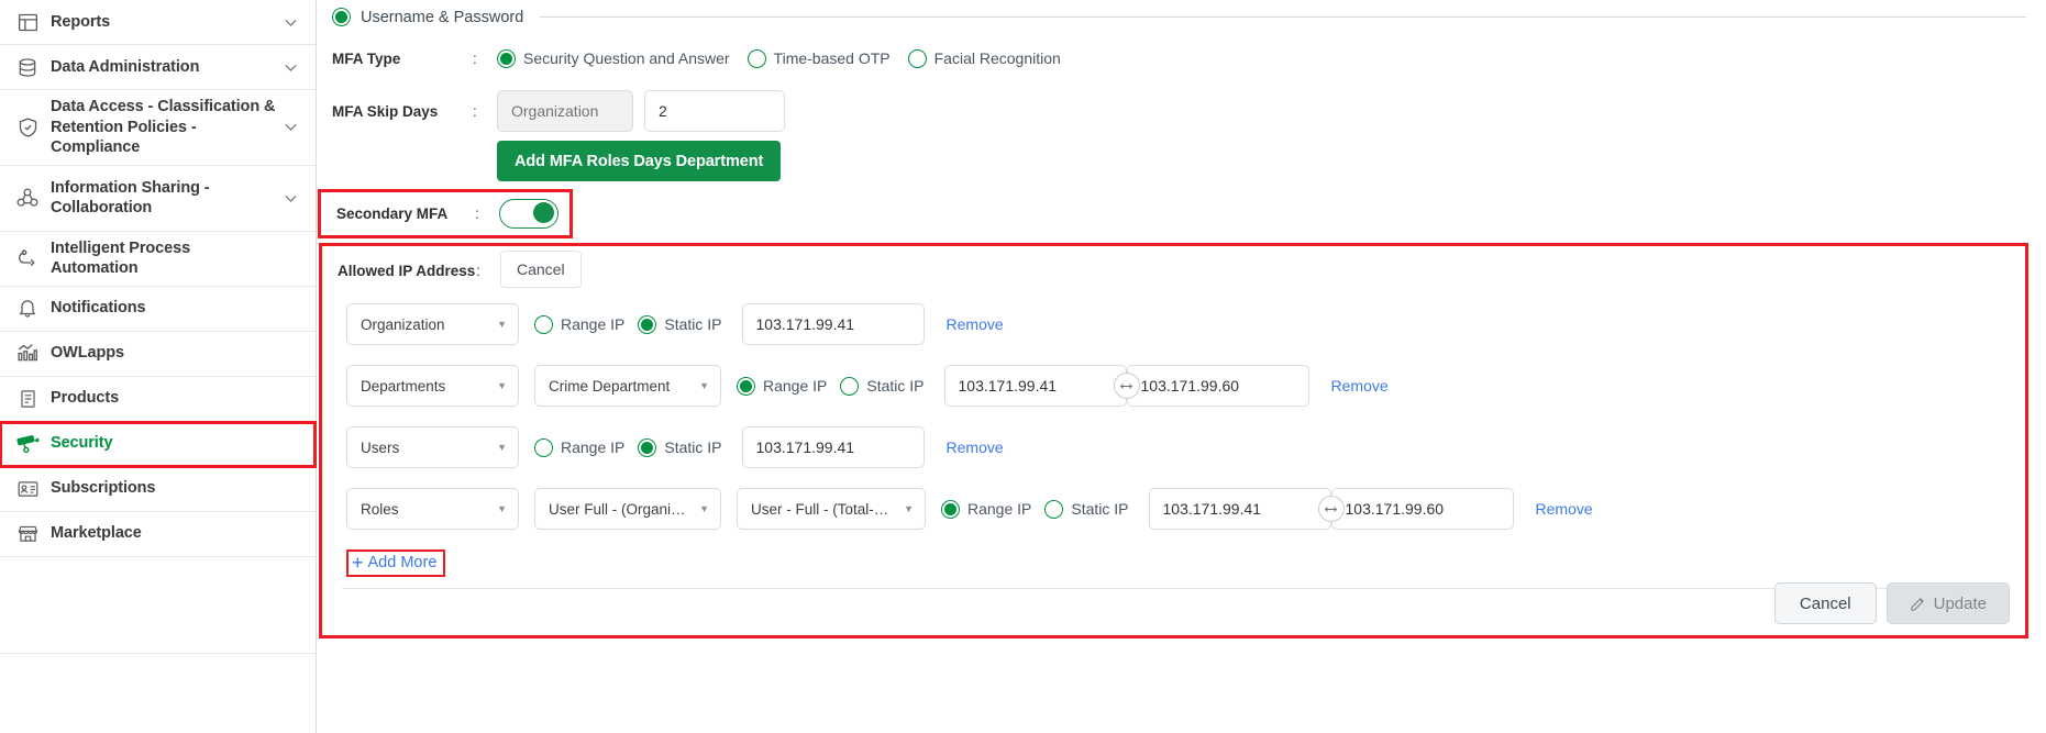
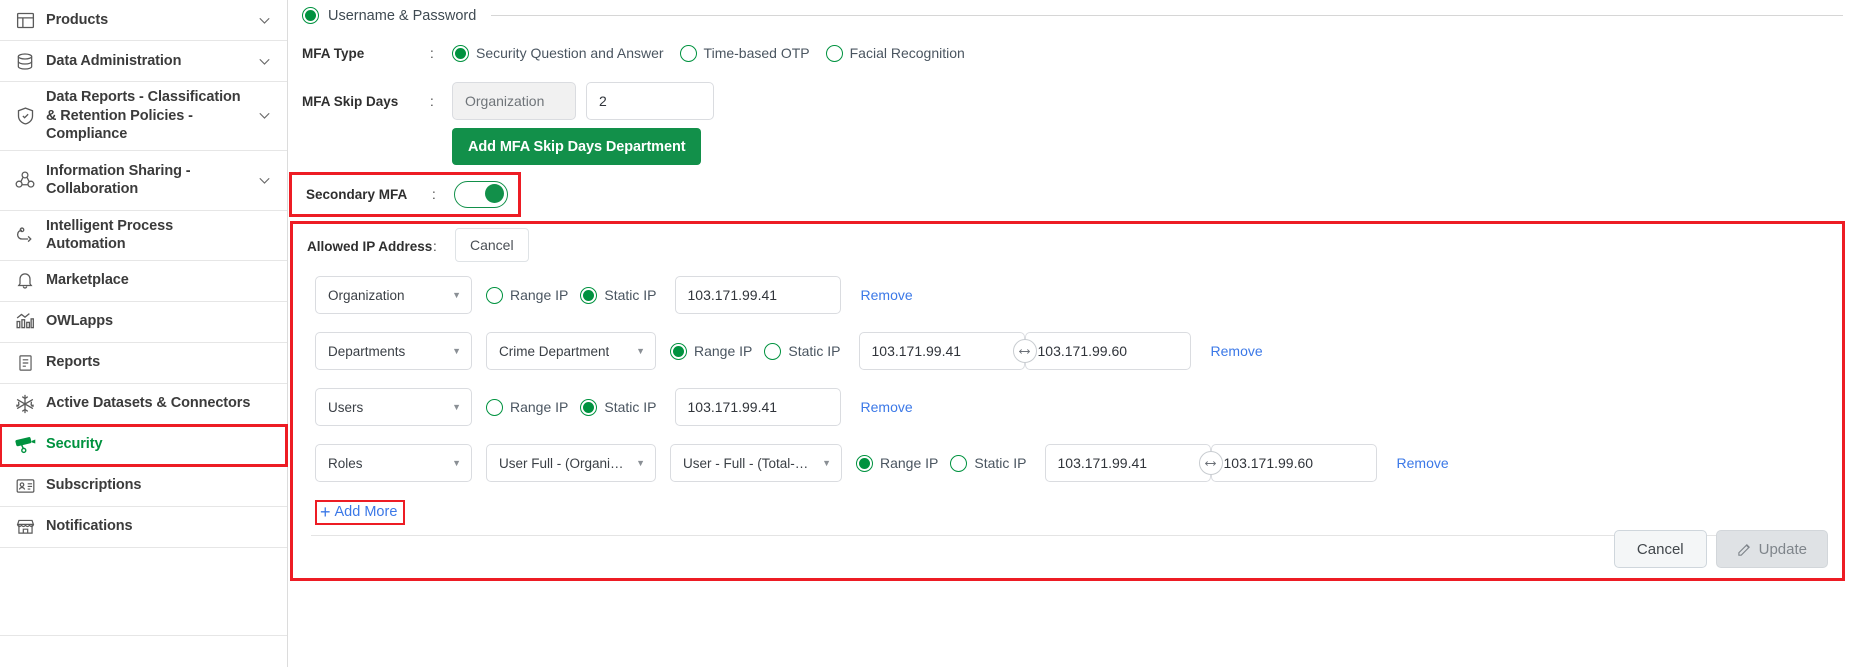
- Reports
+ Products
  Data Administration
- Data Access - Classification & Retention Policies - Compliance
+ Data Reports - Classification & Retention Policies - Compliance
  Information Sharing - Collaboration
  Intelligent Process Automation
- Notifications
+ Marketplace
  OWLapps
- Products
+ Reports
+ Active Datasets & Connectors
  Security
  Subscriptions
- Marketplace
+ Notifications
  Username & Password
  MFA Type
  :
  Security Question and Answer
  Time-based OTP
  Facial Recognition
  MFA Skip Days
  :
  Organization
  2
- Add MFA Roles Days Department
+ Add MFA Skip Days Department
  Secondary MFA
  :
  Allowed IP Address
  :
  Cancel
  Organization
  ▼
  Range IP
  Static IP
  103.171.99.41
  Remove
  Departments
  ▼
  Crime Department
  ▼
  Range IP
  Static IP
  103.171.99.41
  103.171.99.60
  Remove
  Users
  ▼
  Range IP
  Static IP
  103.171.99.41
  Remove
  Roles
  ▼
  User Full - (Organizat
  ▼
  User - Full - (Total-10,
  ▼
  Range IP
  Static IP
  103.171.99.41
  103.171.99.60
  Remove
  +
  Add More
  Cancel
  Update
